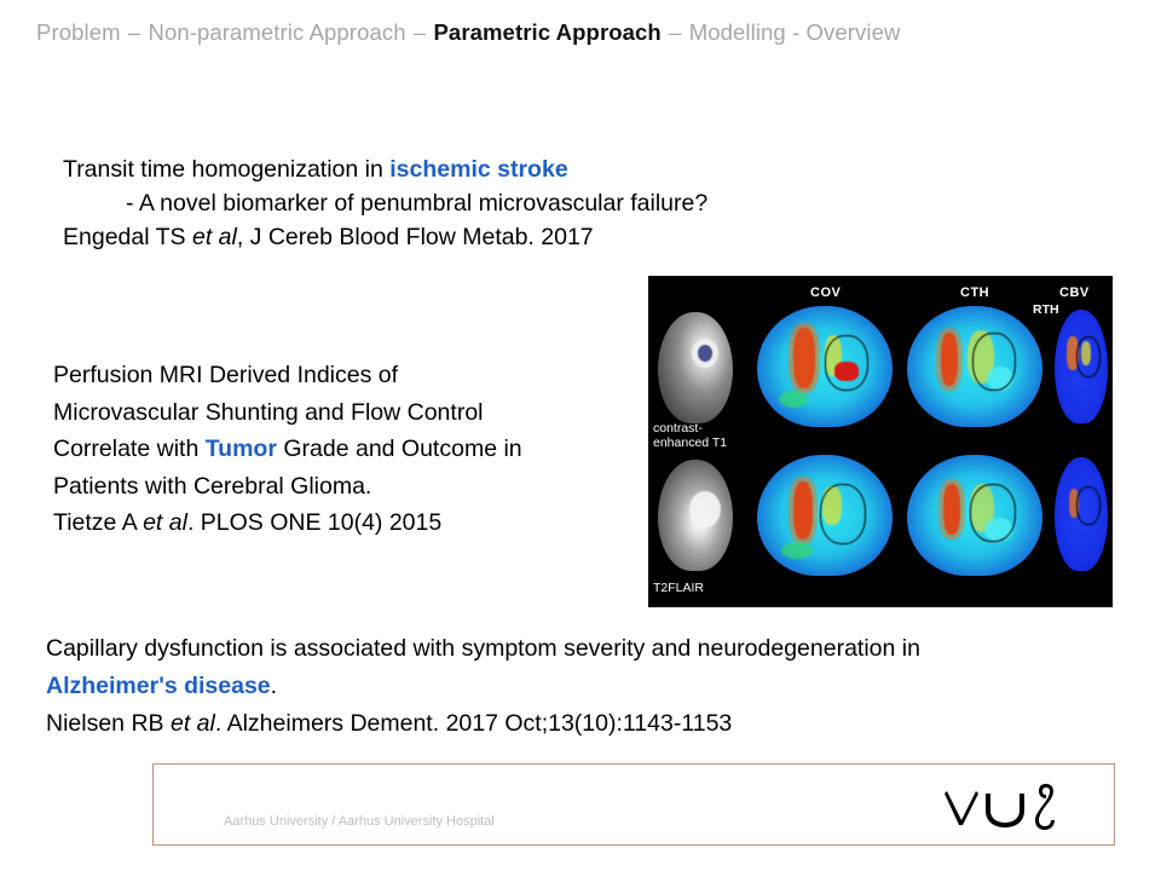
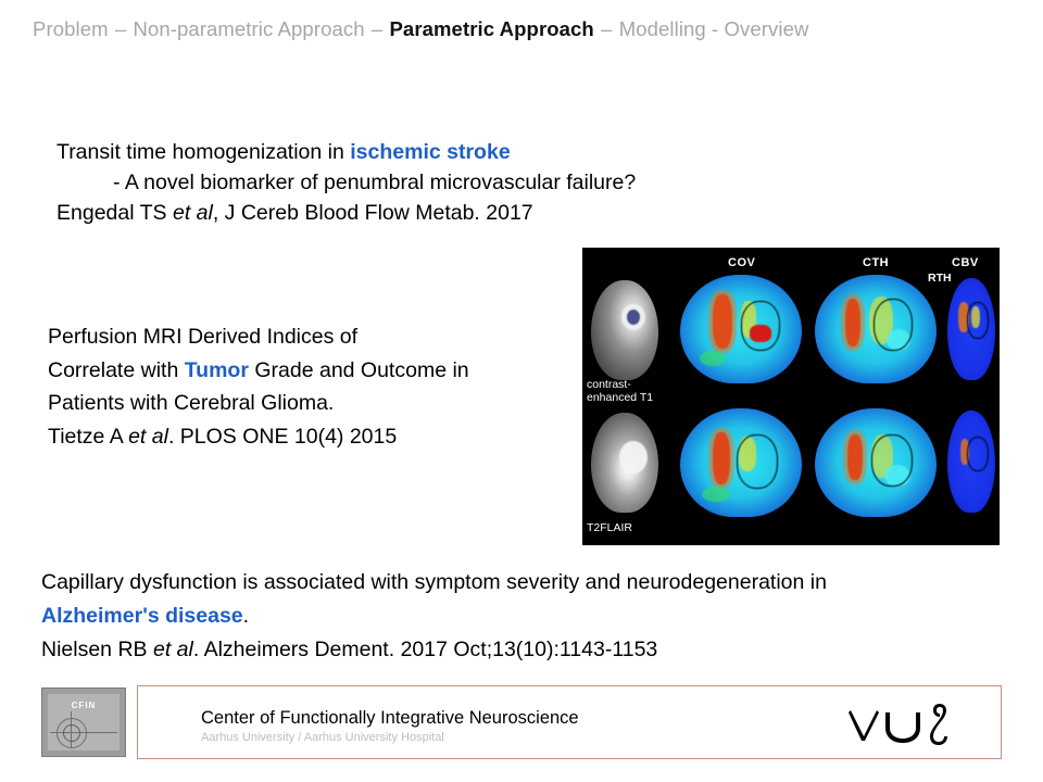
  Problem – Non-parametric Approach – Parametric Approach – Modelling - Overview
  Transit time homogenization in ischemic stroke
  - A novel biomarker of penumbral microvascular failure?
  Engedal TS et al, J Cereb Blood Flow Metab. 2017
  Perfusion MRI Derived Indices of
- Microvascular Shunting and Flow Control
  Correlate with Tumor Grade and Outcome in
  Patients with Cerebral Glioma.
  Tietze A et al. PLOS ONE 10(4) 2015
  Capillary dysfunction is associated with symptom severity and neurodegeneration in
  Alzheimer's disease.
  Nielsen RB et al. Alzheimers Dement. 2017 Oct;13(10):1143-1153
  COV
  CTH
  CBV
  RTH
  contrast-
  enhanced T1
  T2FLAIR
+ CFIN
+ Center of Functionally Integrative Neuroscience
  Aarhus University / Aarhus University Hospital
